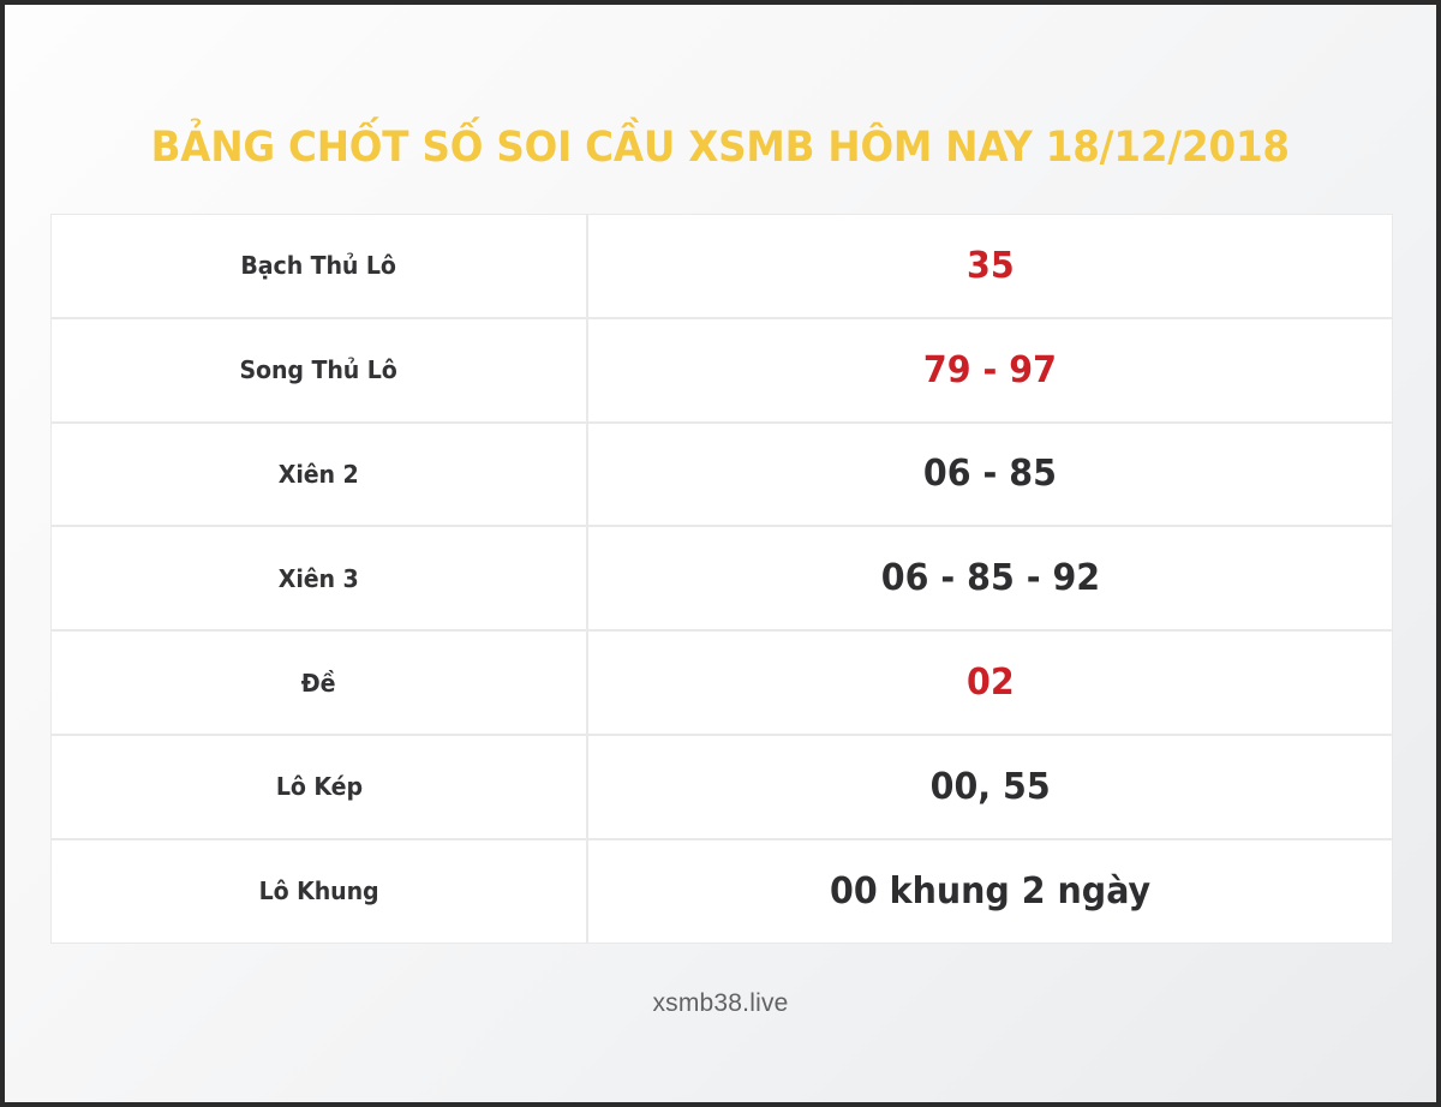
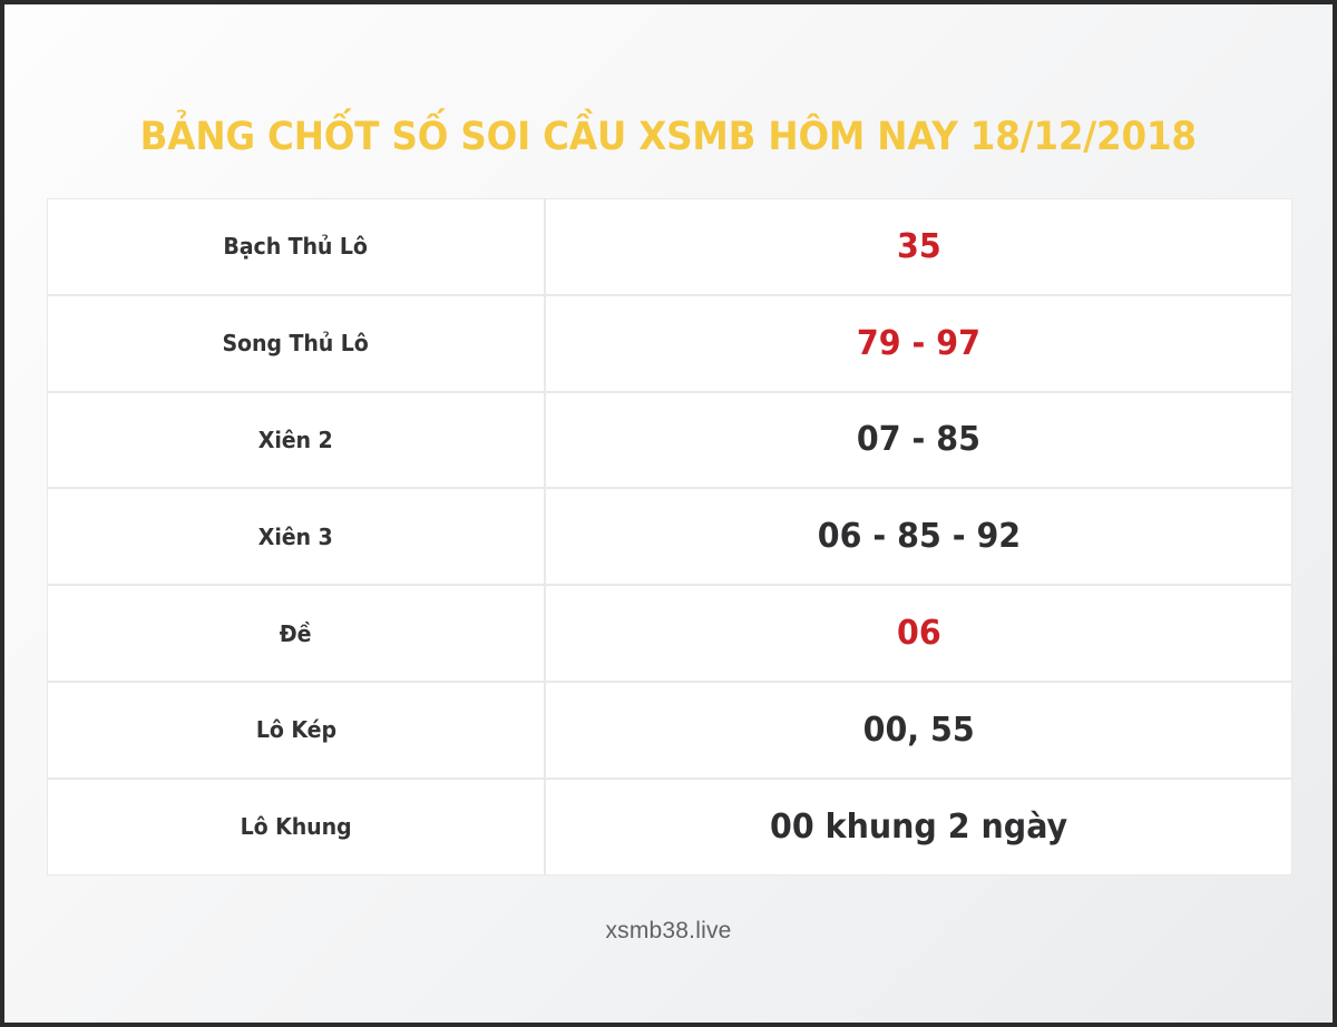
  BẢNG CHỐT SỐ SOI CẦU XSMB HÔM NAY 18/12/2018
  Bạch Thủ Lô	35
  Song Thủ Lô	79 - 97
- Xiên 2	06 - 85
+ Xiên 2	07 - 85
  Xiên 3	06 - 85 - 92
- Đề	02
+ Đề	06
  Lô Kép	00, 55
  Lô Khung	00 khung 2 ngày
  xsmb38.live
